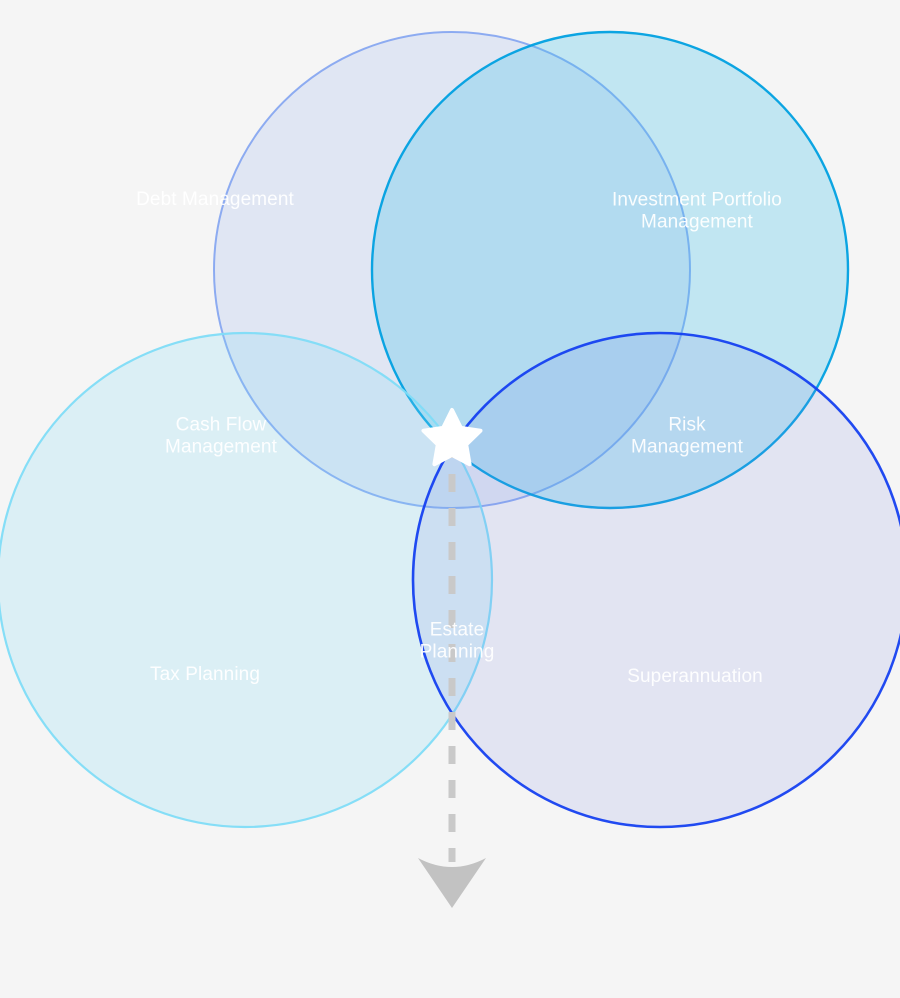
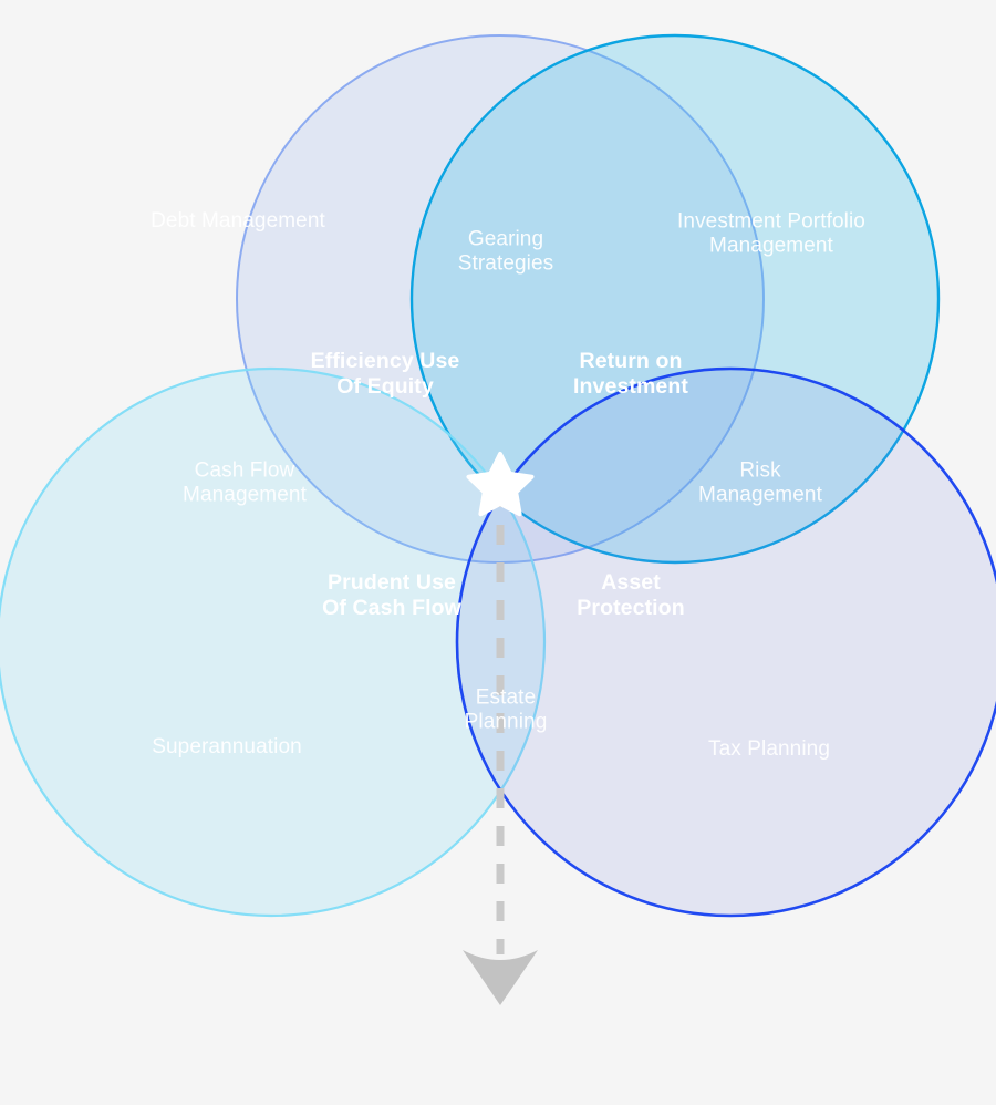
  Debt Management
+ Gearing
+ Strategies
  Investment Portfolio
  Management
  Cash Flow
  Management
  Risk
  Management
- Tax Planning
+ Superannuation
  Estate
  Planning
- Superannuation
+ Tax Planning
+ Efficiency Use
+ Of Equity
+ Return on
+ Investment
+ Prudent Use
+ Of Cash Flow
+ Asset
+ Protection
